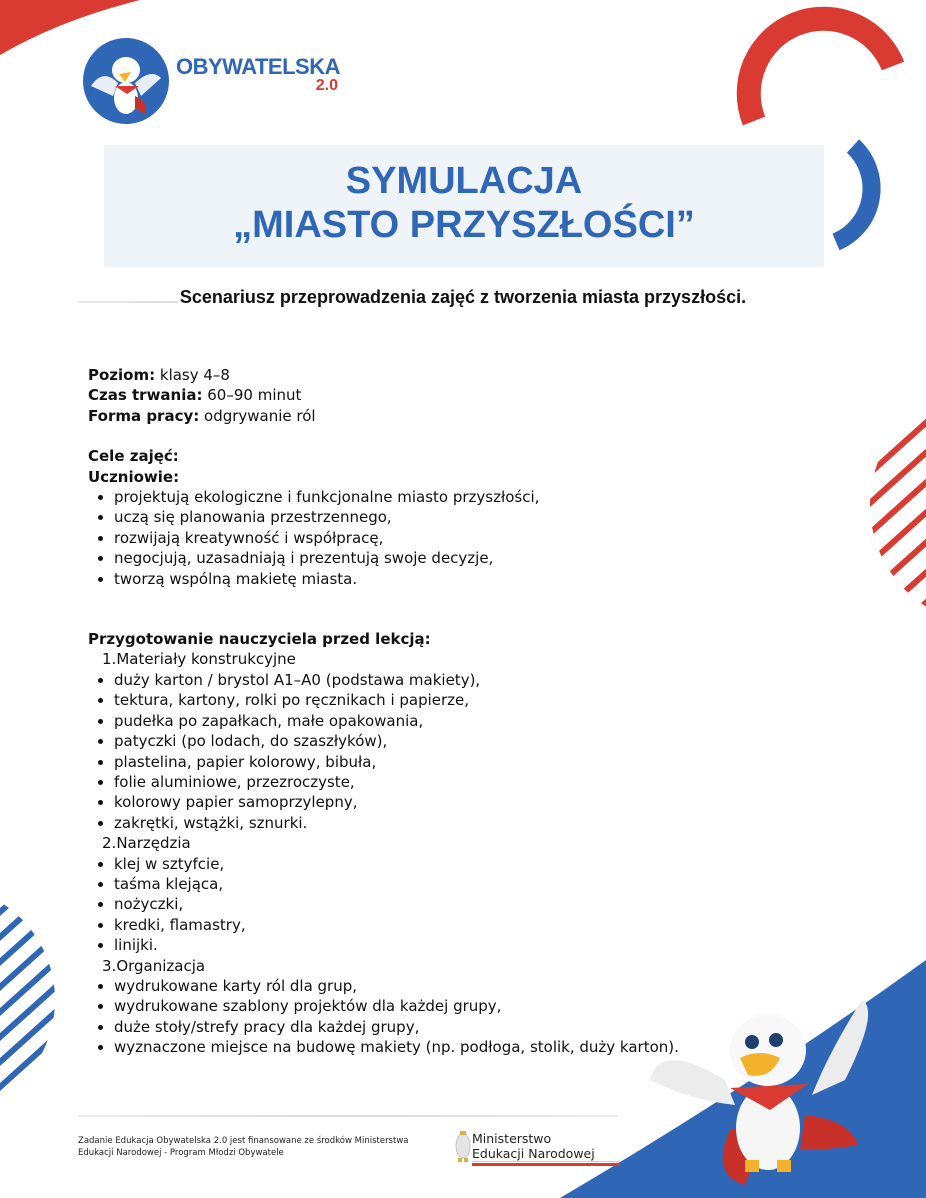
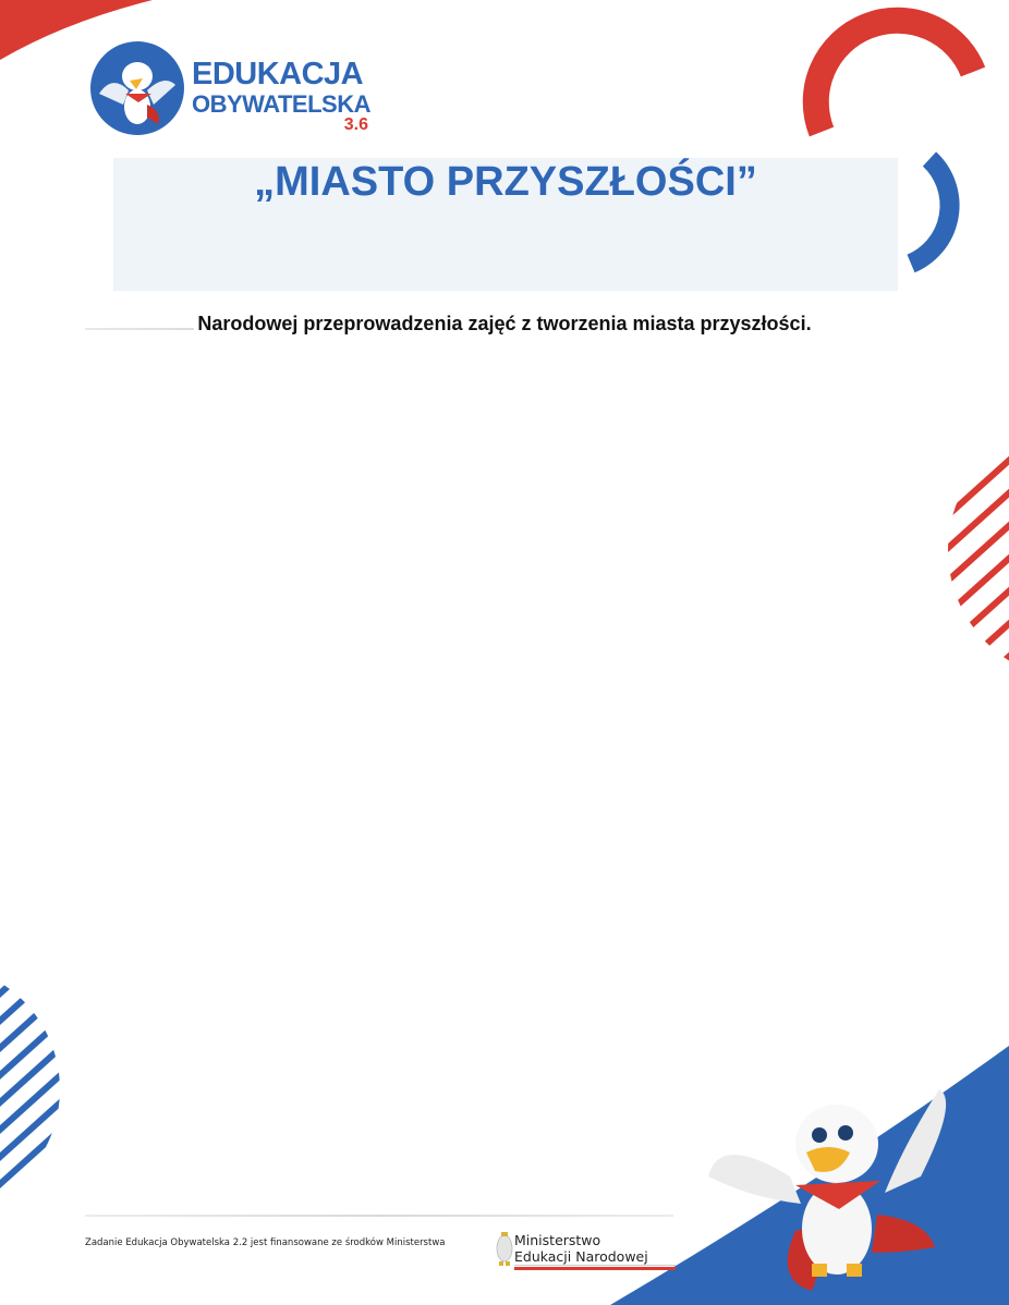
+ EDUKACJA
  OBYWATELSKA
- 2.0
+ 3.6
- SYMULACJA
  „MIASTO PRZYSZŁOŚCI”
- Scenariusz przeprowadzenia zajęć z tworzenia miasta przyszłości.
+ Narodowej przeprowadzenia zajęć z tworzenia miasta przyszłości.
- Poziom: klasy 4–8
- Czas trwania: 60–90 minut
- Forma pracy: odgrywanie ról
- Cele zajęć:
- Uczniowie:
- projektują ekologiczne i funkcjonalne miasto przyszłości,
- uczą się planowania przestrzennego,
- rozwijają kreatywność i współpracę,
- negocjują, uzasadniają i prezentują swoje decyzje,
- tworzą wspólną makietę miasta.
- Przygotowanie nauczyciela przed lekcją:
- 1.Materiały konstrukcyjne
- duży karton / brystol A1–A0 (podstawa makiety),
- tektura, kartony, rolki po ręcznikach i papierze,
- pudełka po zapałkach, małe opakowania,
- patyczki (po lodach, do szaszłyków),
- plastelina, papier kolorowy, bibuła,
- folie aluminiowe, przezroczyste,
- kolorowy papier samoprzylepny,
- zakrętki, wstążki, sznurki.
- 2.Narzędzia
- klej w sztyfcie,
- taśma klejąca,
- nożyczki,
- kredki, flamastry,
- linijki.
- 3.Organizacja
- wydrukowane karty ról dla grup,
- wydrukowane szablony projektów dla każdej grupy,
- duże stoły/strefy pracy dla każdej grupy,
- wyznaczone miejsce na budowę makiety (np. podłoga, stolik, duży karton).
- Zadanie Edukacja Obywatelska 2.0 jest finansowane ze środków Ministerstwa
+ Zadanie Edukacja Obywatelska 2.2 jest finansowane ze środków Ministerstwa
- Edukacji Narodowej - Program Młodzi Obywatele
  Ministerstwo
  Edukacji Narodowej
